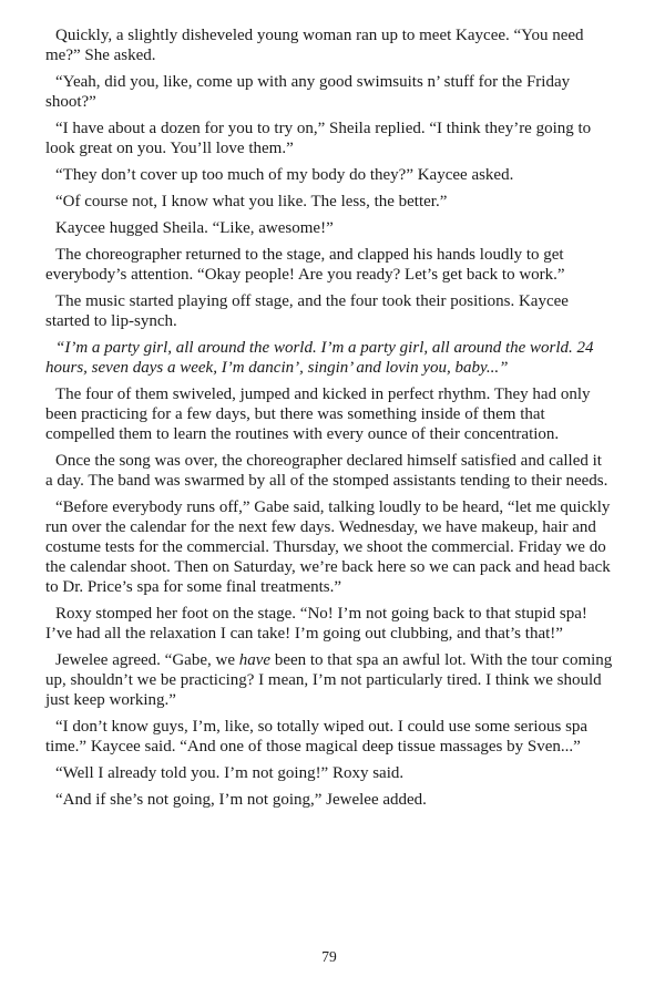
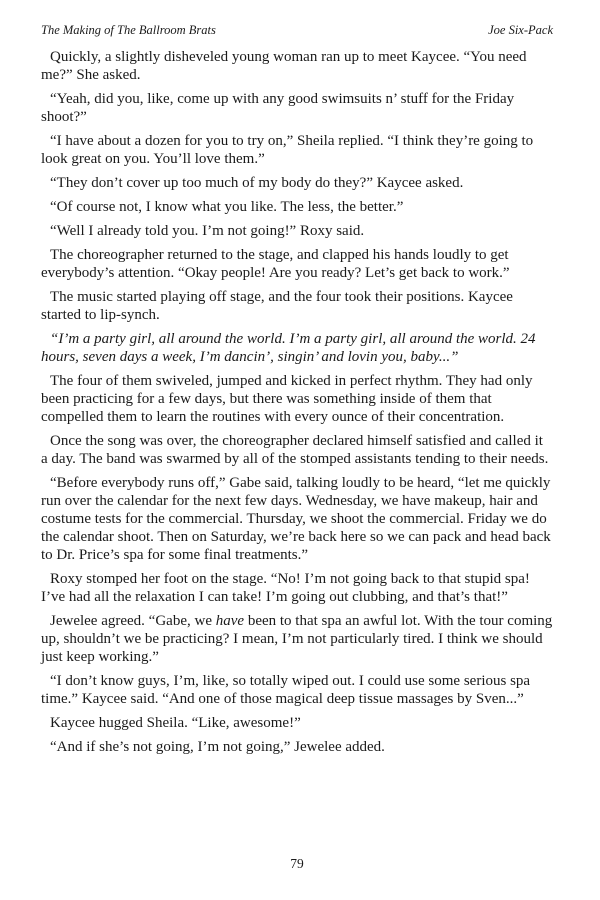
+ The Making of The Ballroom Brats
+ Joe Six-Pack
  Quickly, a slightly disheveled young woman ran up to meet Kaycee. “You need me?” She asked.
  “Yeah, did you, like, come up with any good swimsuits n’ stuff for the Friday shoot?”
  “I have about a dozen for you to try on,” Sheila replied. “I think they’re going to look great on you. You’ll love them.”
  “They don’t cover up too much of my body do they?” Kaycee asked.
  “Of course not, I know what you like. The less, the better.”
- Kaycee hugged Sheila. “Like, awesome!”
+ “Well I already told you. I’m not going!” Roxy said.
  The choreographer returned to the stage, and clapped his hands loudly to get everybody’s attention. “Okay people! Are you ready? Let’s get back to work.”
  The music started playing off stage, and the four took their positions. Kaycee started to lip-synch.
  “I’m a party girl, all around the world. I’m a party girl, all around the world. 24 hours, seven days a week, I’m dancin’, singin’ and lovin you, baby...”
  The four of them swiveled, jumped and kicked in perfect rhythm. They had only been practicing for a few days, but there was something inside of them that compelled them to learn the routines with every ounce of their concentration.
  Once the song was over, the choreographer declared himself satisfied and called it a day. The band was swarmed by all of the stomped assistants tending to their needs.
  “Before everybody runs off,” Gabe said, talking loudly to be heard, “let me quickly run over the calendar for the next few days. Wednesday, we have makeup, hair and costume tests for the commercial. Thursday, we shoot the commercial. Friday we do the calendar shoot. Then on Saturday, we’re back here so we can pack and head back to Dr. Price’s spa for some final treatments.”
  Roxy stomped her foot on the stage. “No! I’m not going back to that stupid spa! I’ve had all the relaxation I can take! I’m going out clubbing, and that’s that!”
  Jewelee agreed. “Gabe, we have been to that spa an awful lot. With the tour coming up, shouldn’t we be practicing? I mean, I’m not particularly tired. I think we should just keep working.”
  “I don’t know guys, I’m, like, so totally wiped out. I could use some serious spa time.” Kaycee said. “And one of those magical deep tissue massages by Sven...”
- “Well I already told you. I’m not going!” Roxy said.
+ Kaycee hugged Sheila. “Like, awesome!”
  “And if she’s not going, I’m not going,” Jewelee added.
  79
